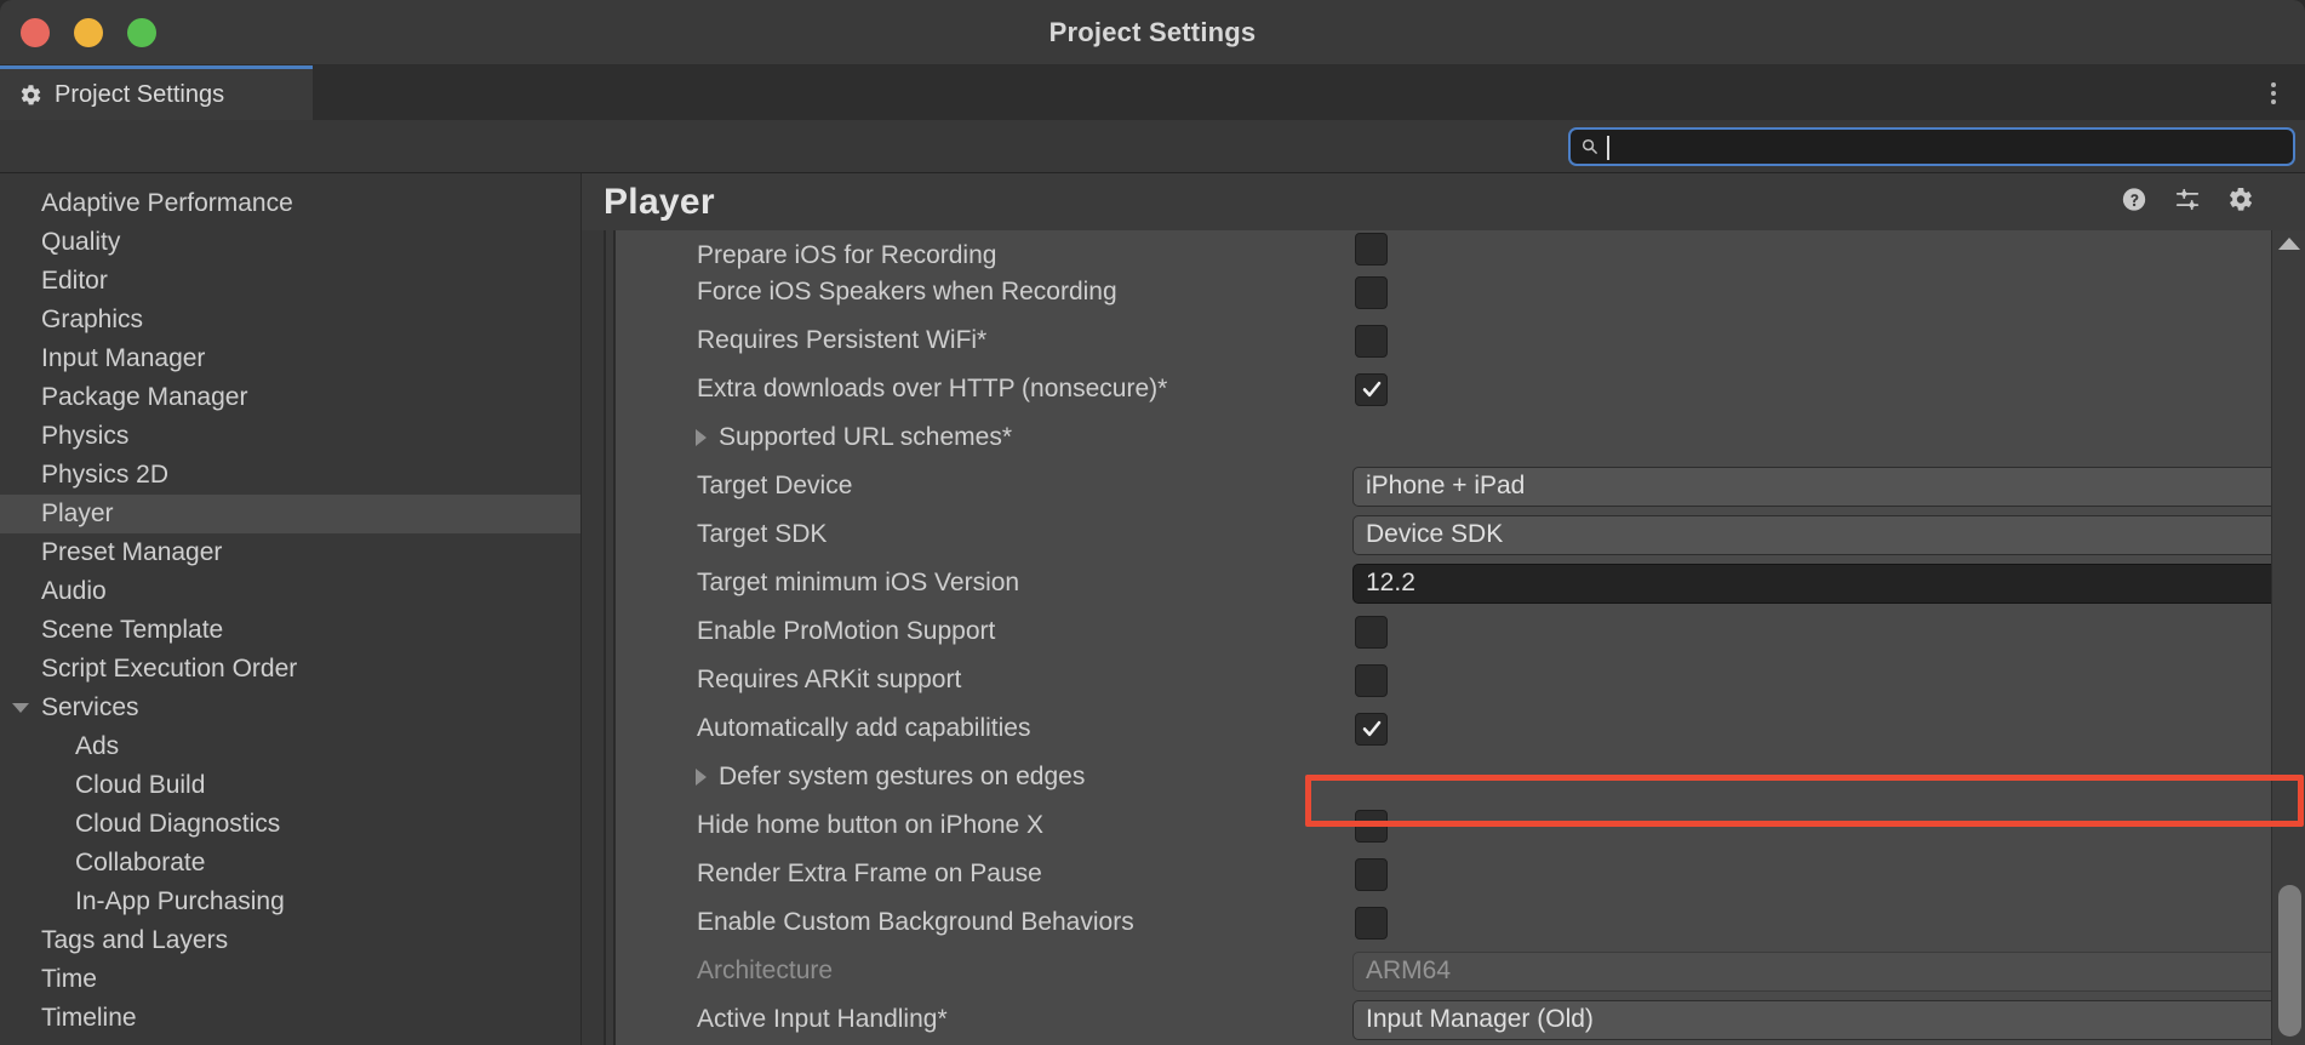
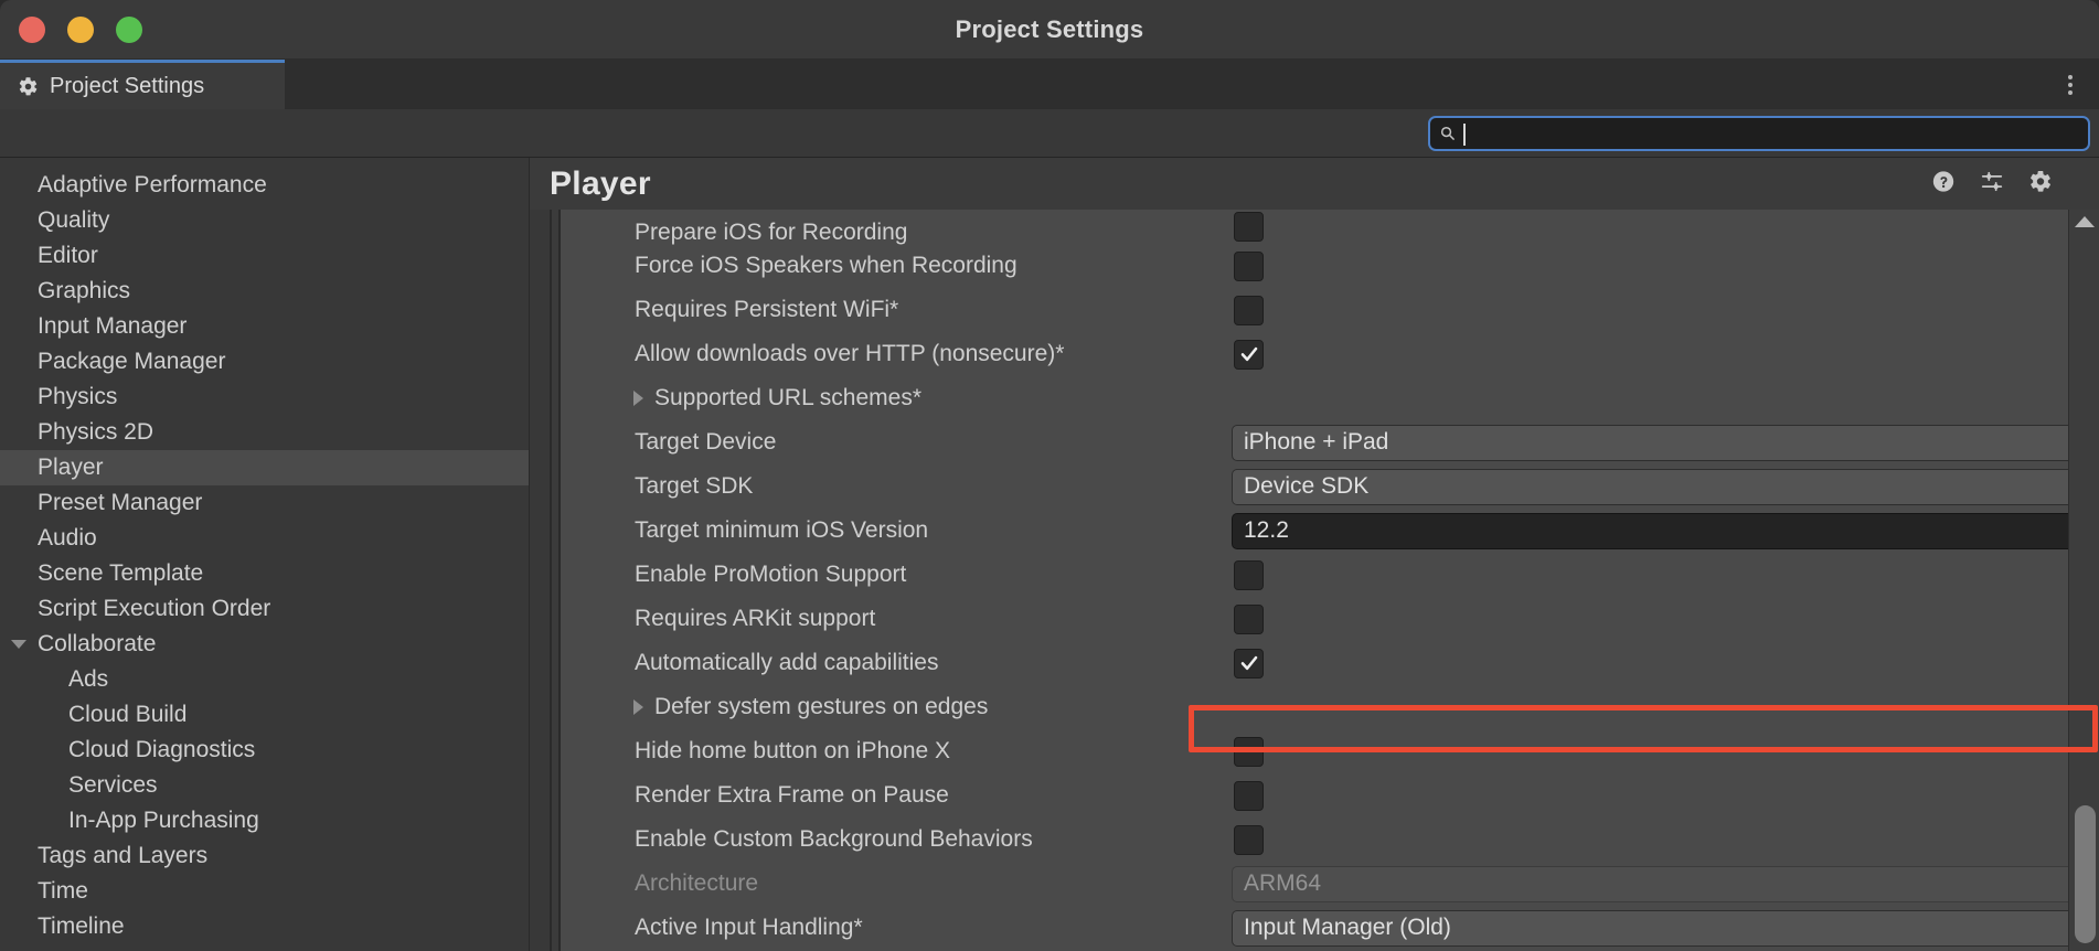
  Project Settings
  Project Settings
  Adaptive Performance
  Quality
  Editor
  Graphics
  Input Manager
  Package Manager
  Physics
  Physics 2D
  Player
  Preset Manager
  Audio
  Scene Template
  Script Execution Order
- Services
+ Collaborate
  Ads
  Cloud Build
  Cloud Diagnostics
- Collaborate
+ Services
  In-App Purchasing
  Tags and Layers
  Time
  Timeline
  Player
  Prepare iOS for Recording
  Force iOS Speakers when Recording
  Requires Persistent WiFi*
- Extra downloads over HTTP (nonsecure)*
+ Allow downloads over HTTP (nonsecure)*
  Supported URL schemes*
  Target Device
  iPhone + iPad
  Target SDK
  Device SDK
  Target minimum iOS Version
  12.2
  Enable ProMotion Support
  Requires ARKit support
  Automatically add capabilities
  Defer system gestures on edges
  Hide home button on iPhone X
  Render Extra Frame on Pause
  Enable Custom Background Behaviors
  Architecture
  ARM64
  Active Input Handling*
  Input Manager (Old)
